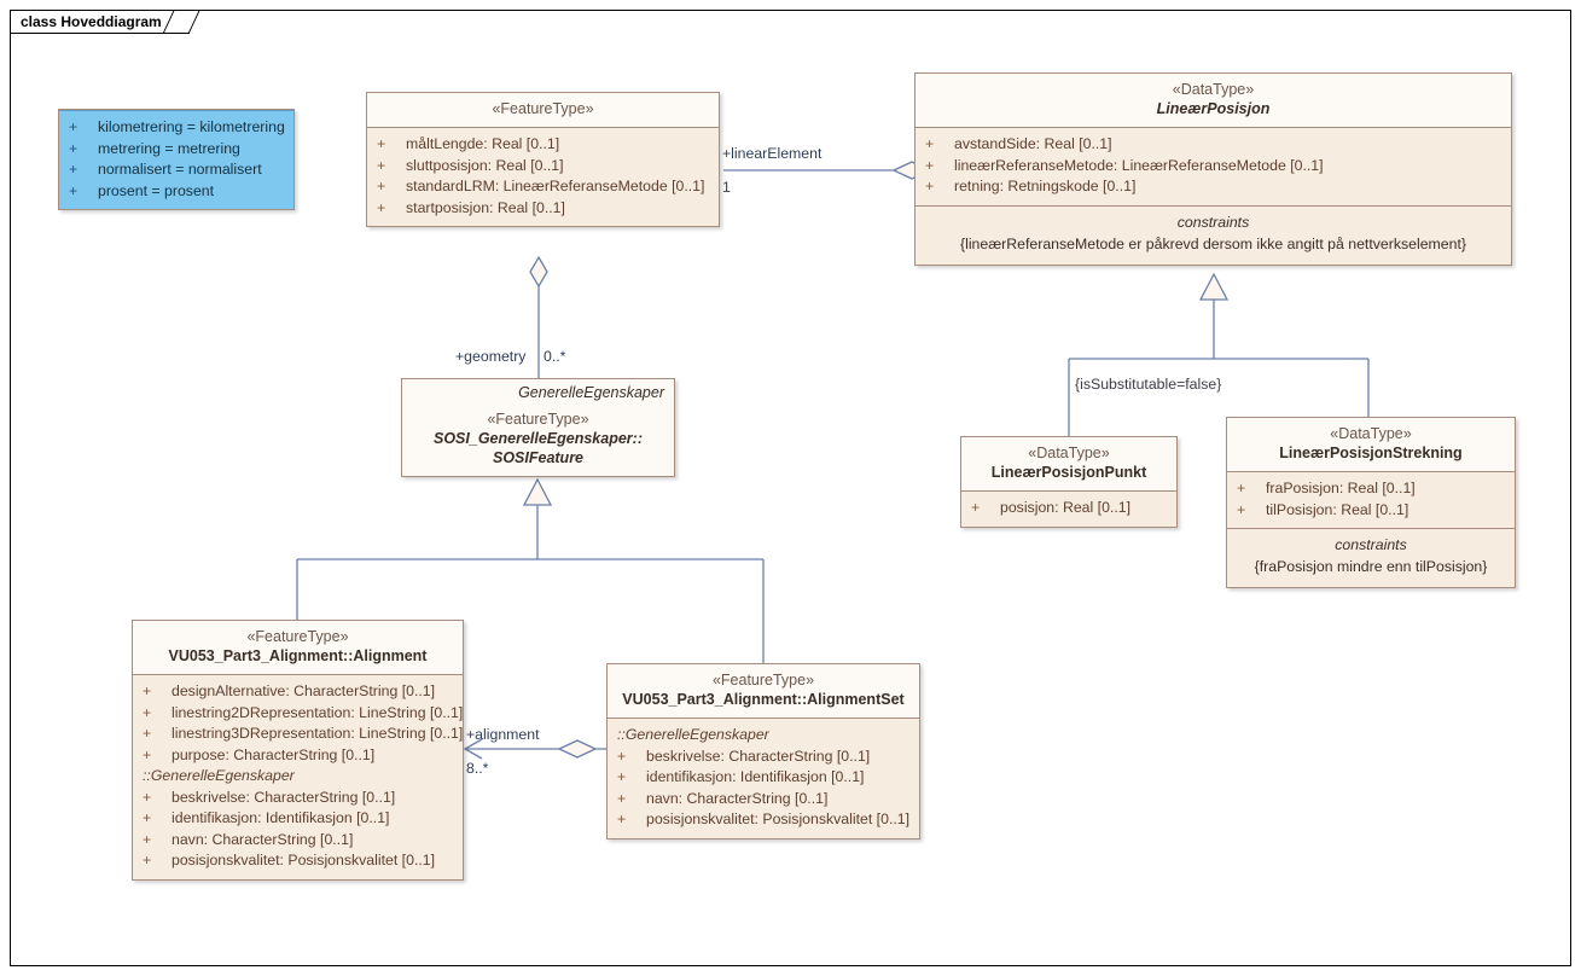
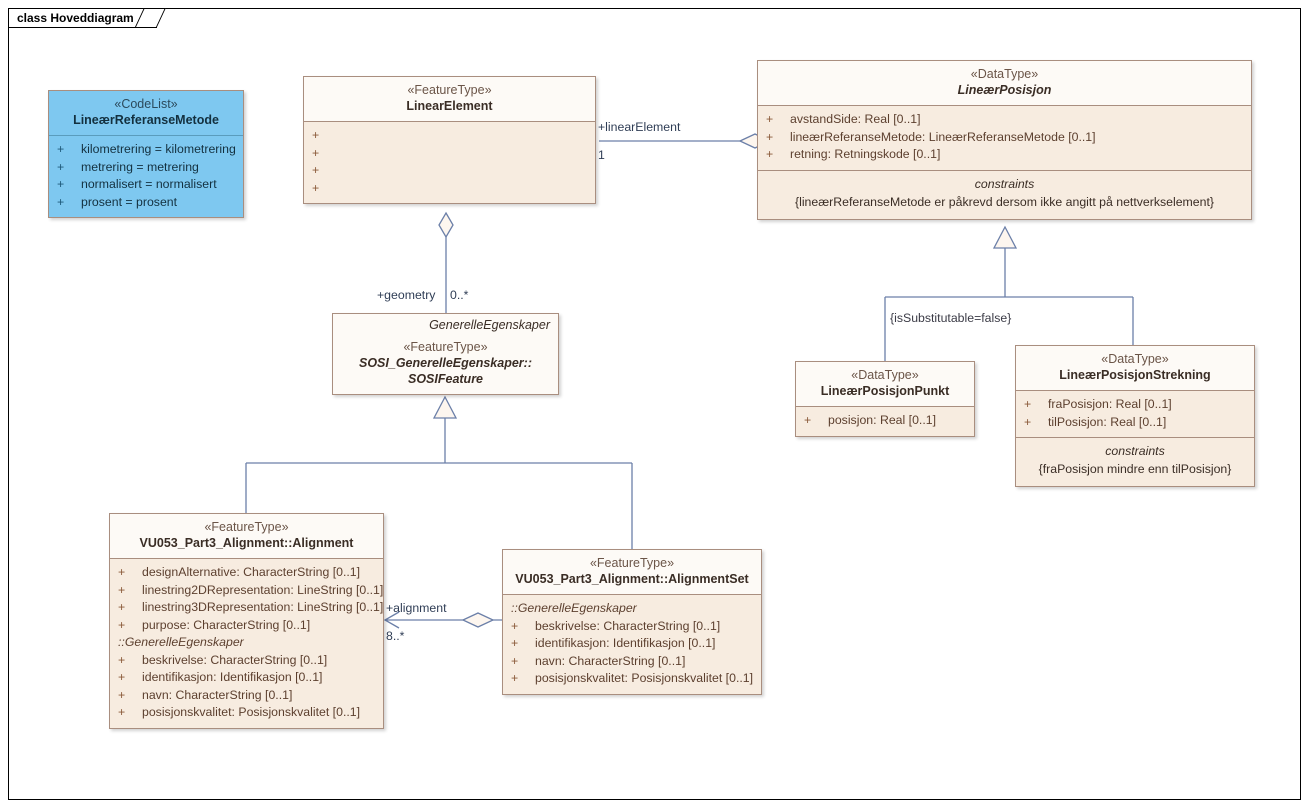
  class Hoveddiagram
+ «CodeList»
+ LineærReferanseMetode
  +
  kilometrering = kilometrering
  +
  metrering = metrering
  +
  normalisert = normalisert
  +
  prosent = prosent
  «FeatureType»
+ LinearElement
  +
- måltLengde: Real [0..1]
  +
- sluttposisjon: Real [0..1]
  +
- standardLRM: LineærReferanseMetode [0..1]
  +
- startposisjon: Real [0..1]
  «DataType»
  LineærPosisjon
  +
  avstandSide: Real [0..1]
  +
  lineærReferanseMetode: LineærReferanseMetode [0..1]
  +
  retning: Retningskode [0..1]
  constraints
  {lineærReferanseMetode er påkrevd dersom ikke angitt på nettverkselement}
  GenerelleEgenskaper
  «FeatureType»
  SOSI_GenerelleEgenskaper::
  SOSIFeature
  «DataType»
  LineærPosisjonPunkt
  +
  posisjon: Real [0..1]
  «DataType»
  LineærPosisjonStrekning
  +
  fraPosisjon: Real [0..1]
  +
  tilPosisjon: Real [0..1]
  constraints
  {fraPosisjon mindre enn tilPosisjon}
  «FeatureType»
  VU053_Part3_Alignment::Alignment
  +
  designAlternative: CharacterString [0..1]
  +
  linestring2DRepresentation: LineString [0..1]
  +
  linestring3DRepresentation: LineString [0..1]
  +
  purpose: CharacterString [0..1]
  ::GenerelleEgenskaper
  +
  beskrivelse: CharacterString [0..1]
  +
  identifikasjon: Identifikasjon [0..1]
  +
  navn: CharacterString [0..1]
  +
  posisjonskvalitet: Posisjonskvalitet [0..1]
  «FeatureType»
  VU053_Part3_Alignment::AlignmentSet
  ::GenerelleEgenskaper
  +
  beskrivelse: CharacterString [0..1]
  +
  identifikasjon: Identifikasjon [0..1]
  +
  navn: CharacterString [0..1]
  +
  posisjonskvalitet: Posisjonskvalitet [0..1]
  +linearElement
  1
  +geometry
  0..*
  +alignment
  8..*
  {isSubstitutable=false}
